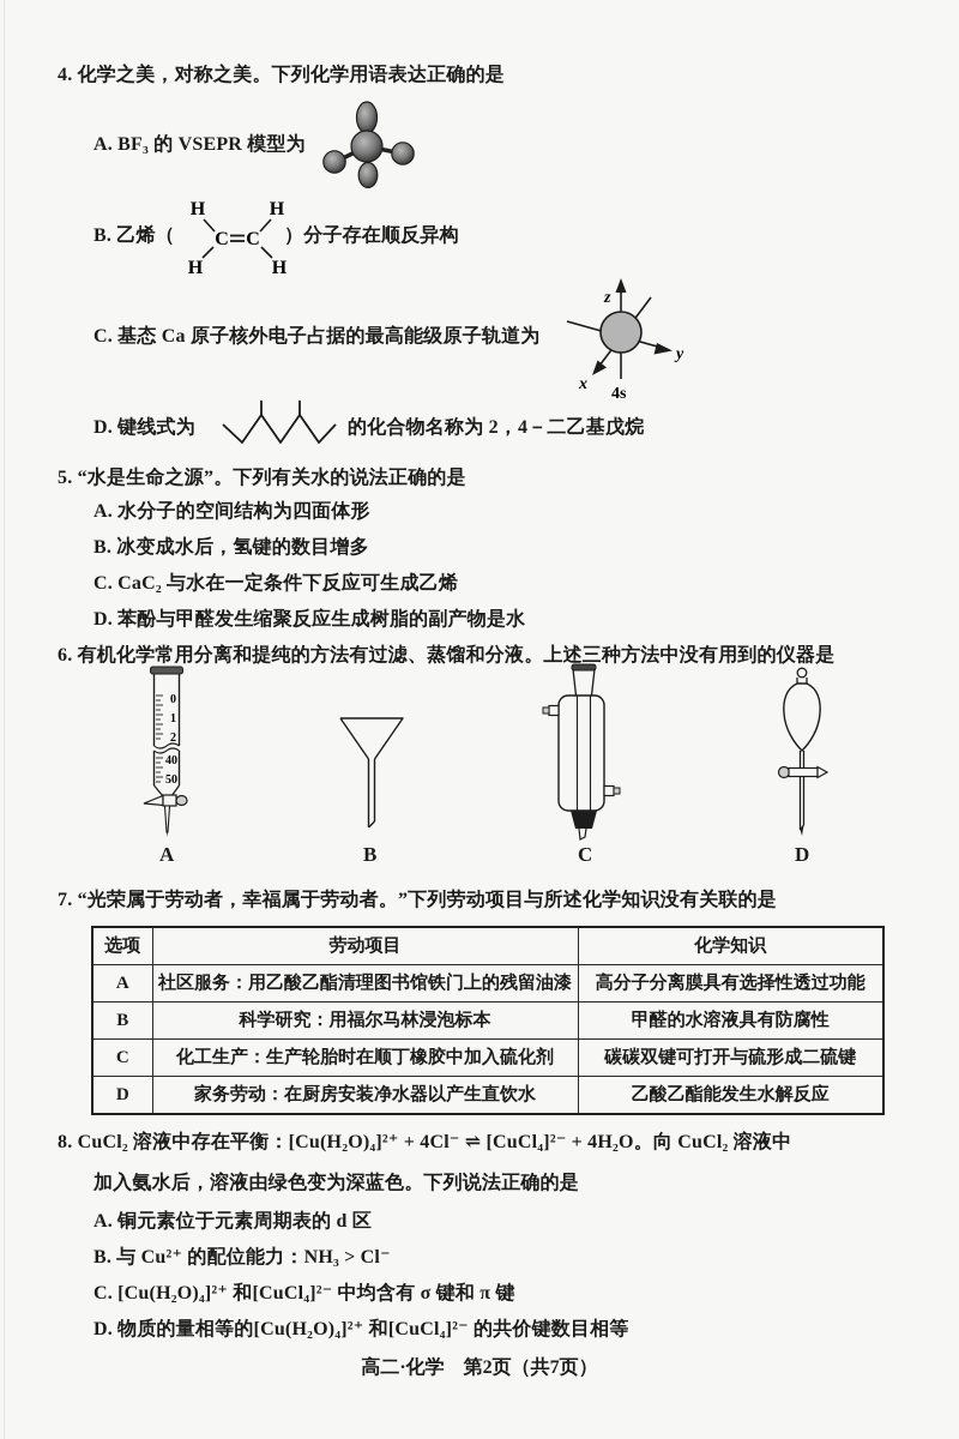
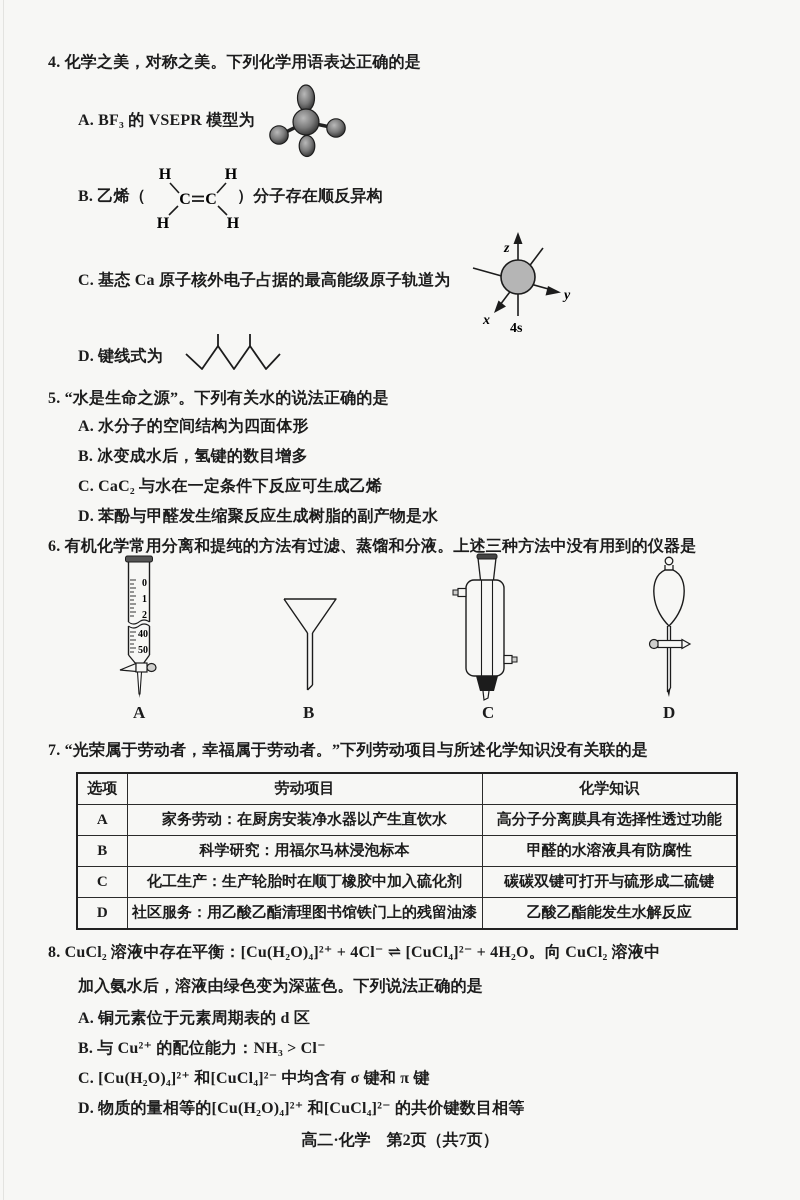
  4. 化学之美，对称之美。下列化学用语表达正确的是
  A. BF₃ 的 VSEPR 模型为
  B. 乙烯（
  H
  H
  C
  C
  H
  H
  ）分子存在顺反异构
  C. 基态 Ca 原子核外电子占据的最高能级原子轨道为
  z
  y
  x
  4s
  D. 键线式为
- 的化合物名称为 2，4－二乙基戊烷
  5. “水是生命之源”。下列有关水的说法正确的是
  A. 水分子的空间结构为四面体形
  B. 冰变成水后，氢键的数目增多
  C. CaC₂ 与水在一定条件下反应可生成乙烯
  D. 苯酚与甲醛发生缩聚反应生成树脂的副产物是水
  6. 有机化学常用分离和提纯的方法有过滤、蒸馏和分液。上述三种方法中没有用到的仪器是
  0
  1
  2
  40
  50
  A
  B
  C
  D
  7. “光荣属于劳动者，幸福属于劳动者。”下列劳动项目与所述化学知识没有关联的是
  选项	劳动项目	化学知识
- A	社区服务：用乙酸乙酯清理图书馆铁门上的残留油漆	高分子分离膜具有选择性透过功能
+ A	家务劳动：在厨房安装净水器以产生直饮水	高分子分离膜具有选择性透过功能
  B	科学研究：用福尔马林浸泡标本	甲醛的水溶液具有防腐性
  C	化工生产：生产轮胎时在顺丁橡胶中加入硫化剂	碳碳双键可打开与硫形成二硫键
- D	家务劳动：在厨房安装净水器以产生直饮水	乙酸乙酯能发生水解反应
+ D	社区服务：用乙酸乙酯清理图书馆铁门上的残留油漆	乙酸乙酯能发生水解反应
  8. CuCl₂ 溶液中存在平衡：[Cu(H₂O)₄]²⁺ + 4Cl⁻ ⇌ [CuCl₄]²⁻ + 4H₂O。向 CuCl₂ 溶液中
  加入氨水后，溶液由绿色变为深蓝色。下列说法正确的是
  A. 铜元素位于元素周期表的 d 区
  B. 与 Cu²⁺ 的配位能力：NH₃ > Cl⁻
  C. [Cu(H₂O)₄]²⁺ 和[CuCl₄]²⁻ 中均含有 σ 键和 π 键
  D. 物质的量相等的[Cu(H₂O)₄]²⁺ 和[CuCl₄]²⁻ 的共价键数目相等
  高二·化学 第2页（共7页）
